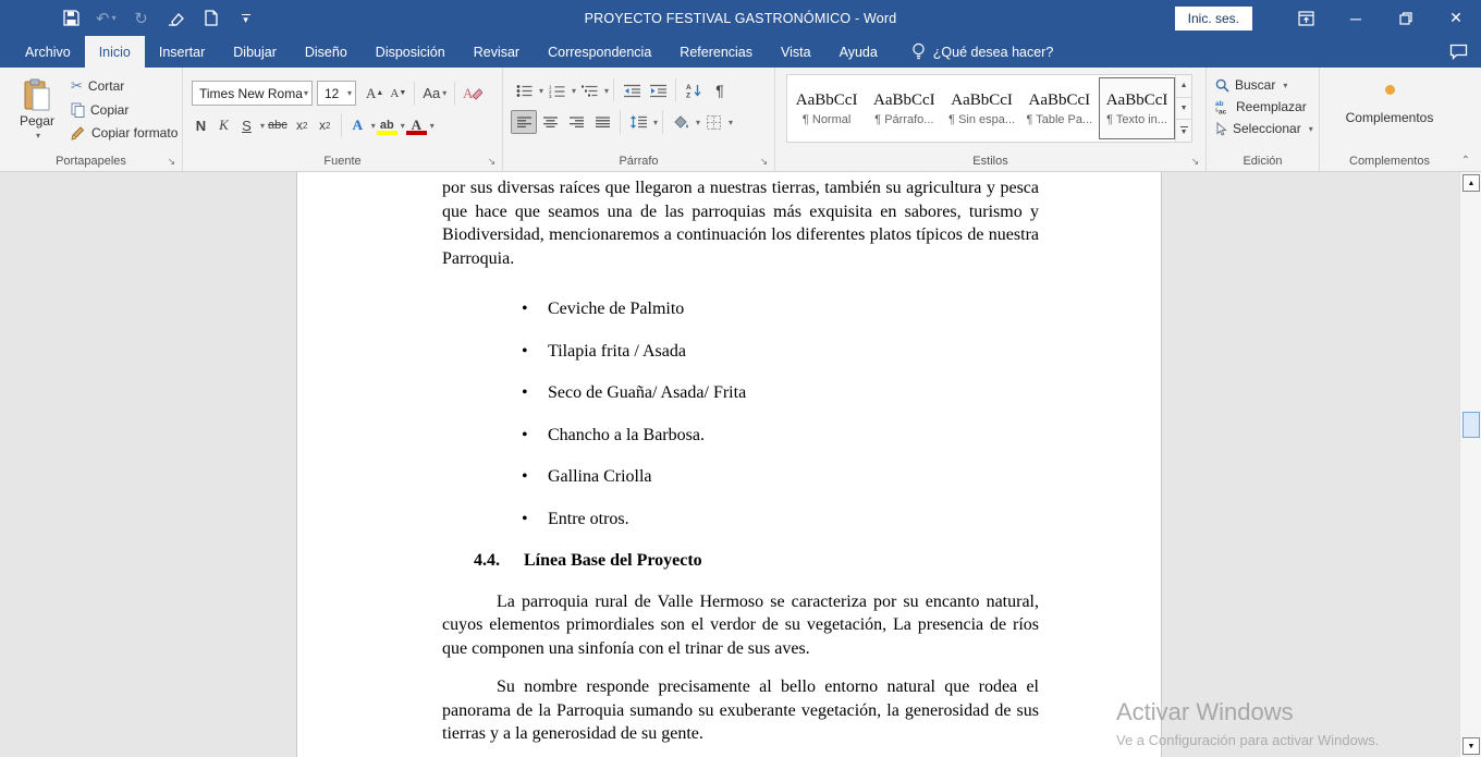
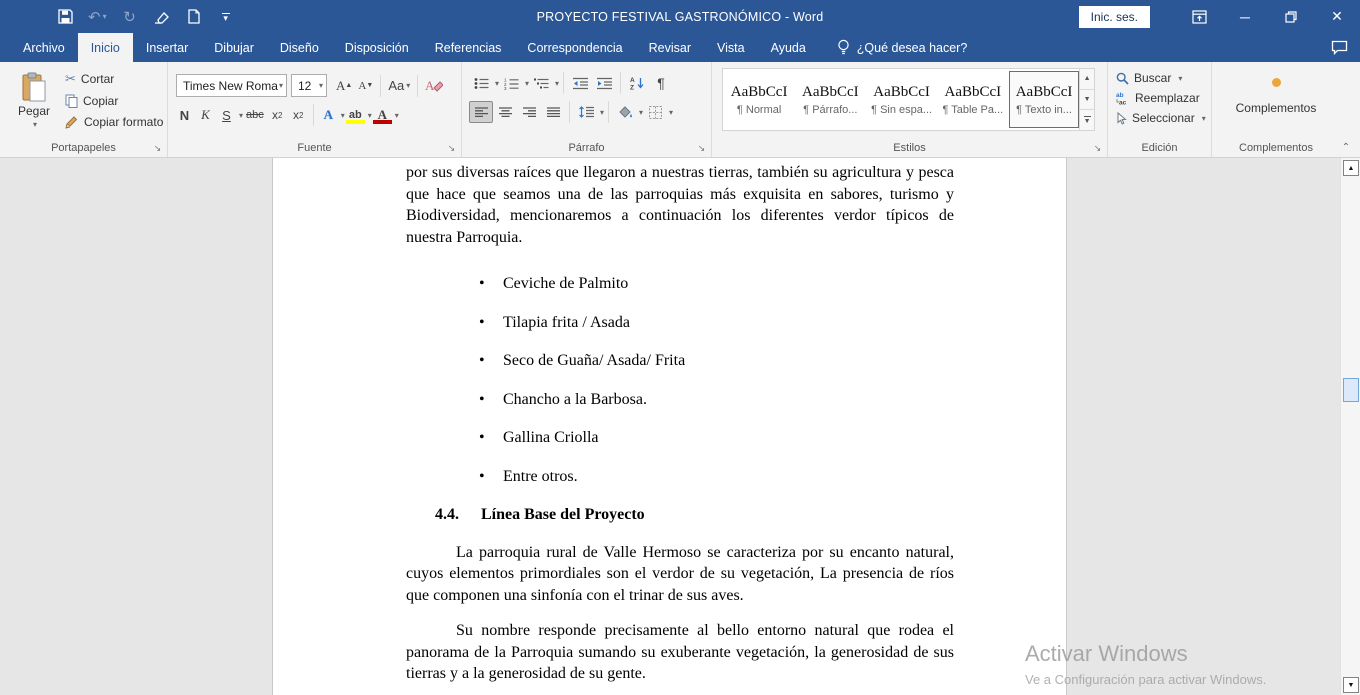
  ↶
  ▾
  ↻
  ▾
  PROYECTO FESTIVAL GASTRONÓMICO - Word
  Inic. ses.
  ─
  ✕
  Archivo
  Inicio
  Insertar
  Dibujar
  Diseño
  Disposición
- Revisar
+ Referencias
  Correspondencia
- Referencias
+ Revisar
  Vista
  Ayuda
  ¿Qué desea hacer?
  Pegar
  ▾
  ✂
  Cortar
  Copiar
  Copiar formato
  Portapapeles
  ↘
  Times New Roma
  ▾
  12
  ▾
  A
  A
  Aa
  ▾
  A
  N
  K
  S
  ▾
  abc
  x
  2
  x
  2
  A
  ▾
  ab
  ▾
  A
  ▾
  Fuente
  ↘
  ▾
  ▾
  ▾
  ¶
  ▾
  ▾
  ▾
  Párrafo
  ↘
  AaBbCcI
  ¶ Normal
  AaBbCcI
  ¶ Párrafo...
  AaBbCcI
  ¶ Sin espa...
  AaBbCcI
  ¶ Table Pa...
  AaBbCcI
  ¶ Texto in...
  Estilos
  ↘
  Buscar
  ▾
  Reemplazar
  Seleccionar
  ▾
  Edición
  Complementos
  Complementos
  ⌃
- por sus diversas raíces que llegaron a nuestras tierras, también su agricultura y pesca que hace que seamos una de las parroquias más exquisita en sabores, turismo y Biodiversidad, mencionaremos a continuación los diferentes platos típicos de nuestra Parroquia.
+ por sus diversas raíces que llegaron a nuestras tierras, también su agricultura y pesca que hace que seamos una de las parroquias más exquisita en sabores, turismo y Biodiversidad, mencionaremos a continuación los diferentes verdor típicos de nuestra Parroquia.
  Ceviche de Palmito
  Tilapia frita / Asada
  Seco de Guaña/ Asada/ Frita
  Chancho a la Barbosa.
  Gallina Criolla
  Entre otros.
  4.4. Línea Base del Proyecto
  La parroquia rural de Valle Hermoso se caracteriza por su encanto natural, cuyos elementos primordiales son el verdor de su vegetación, La presencia de ríos que componen una sinfonía con el trinar de sus aves.
  Su nombre responde precisamente al bello entorno natural que rodea el panorama de la Parroquia sumando su exuberante vegetación, la generosidad de sus tierras y a la generosidad de su gente.
  Activar Windows
  Ve a Configuración para activar Windows.
